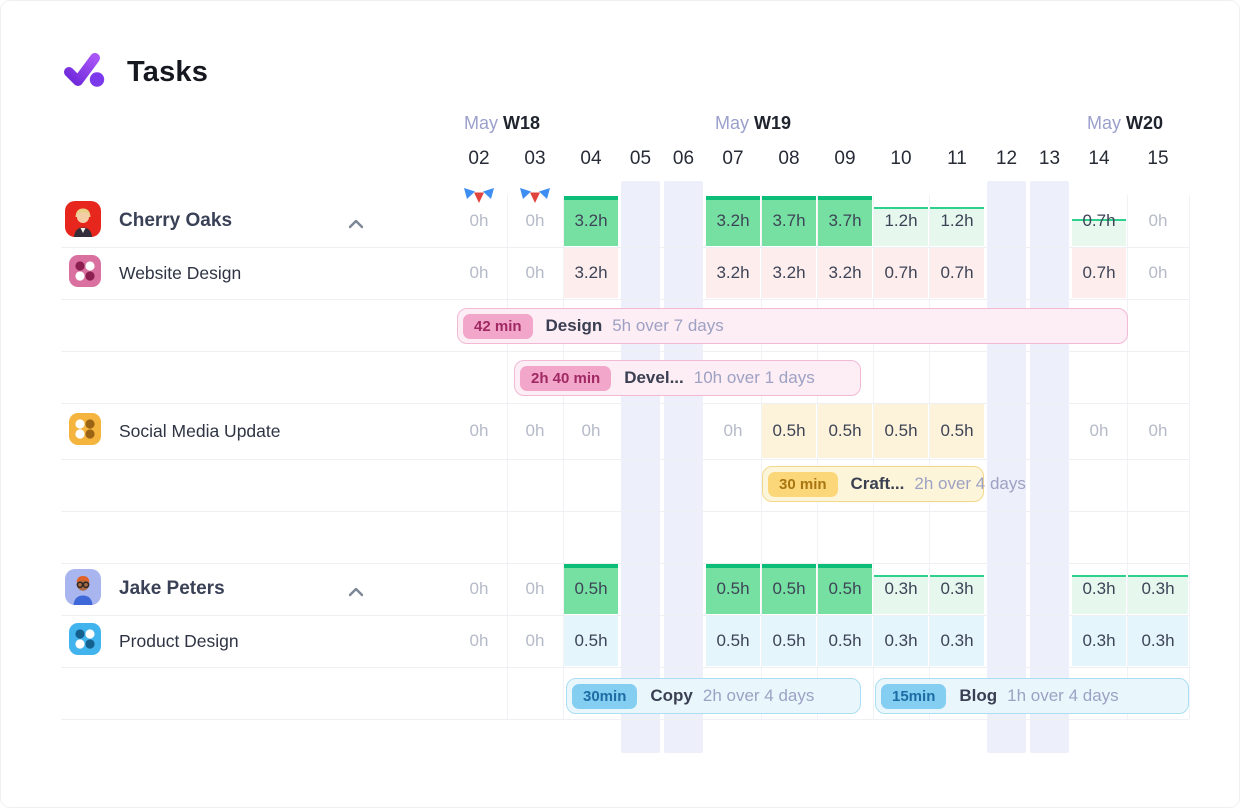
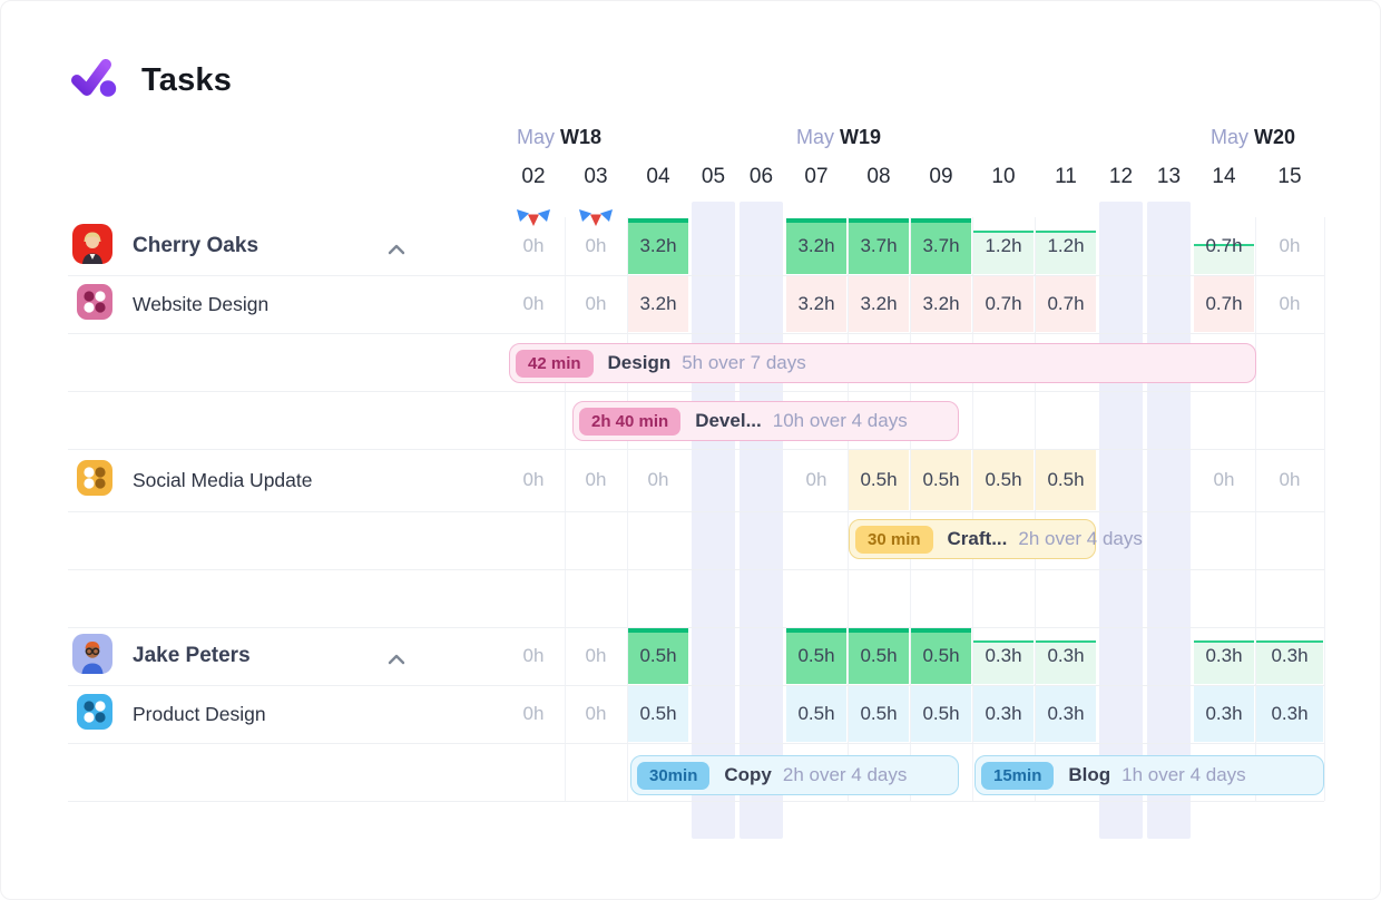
  Tasks
  May W18
  May W19
  May W20
  02
  03
  04
  05
  06
  07
  08
  09
  10
  11
  12
  13
  14
  15
  0h
  0h
  3.2h
  3.2h
  3.7h
  3.7h
  1.2h
  1.2h
  0.7h
  0h
  0h
  0h
  3.2h
  3.2h
  3.2h
  3.2h
  0.7h
  0.7h
  0.7h
  0h
  0h
  0h
  0h
  0h
  0.5h
  0.5h
  0.5h
  0.5h
  0h
  0h
  0h
  0h
  0.5h
  0.5h
  0.5h
  0.5h
  0.3h
  0.3h
  0.3h
  0.3h
  0h
  0h
  0.5h
  0.5h
  0.5h
  0.5h
  0.3h
  0.3h
  0.3h
  0.3h
  Cherry Oaks
  Website Design
  Social Media Update
  Jake Peters
  Product Design
  42 min
  Design
  5h over 7 days
  2h 40 min
  Devel...
- 10h over 1 days
+ 10h over 4 days
  30 min
  Craft...
  2h over 4 days
  30min
  Copy
  2h over 4 days
  15min
  Blog
  1h over 4 days
